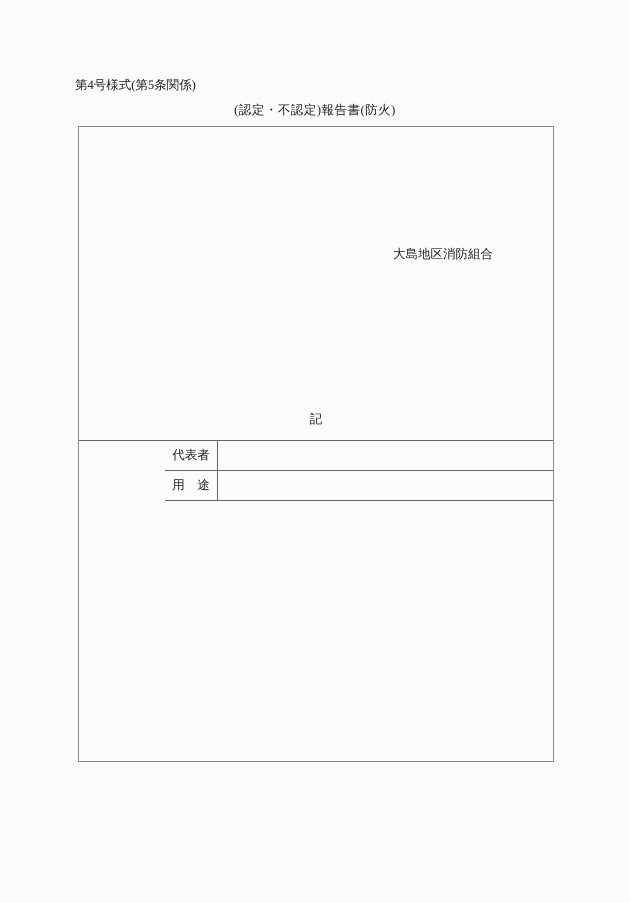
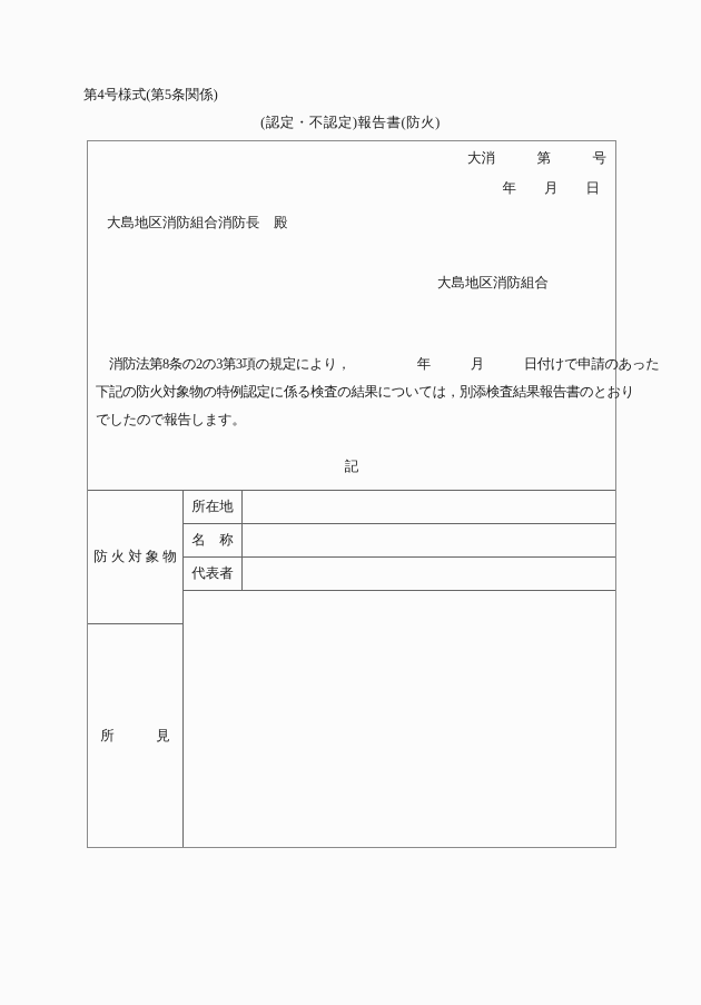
  第4号様式(第5条関係)
  (認定・不認定)報告書(防火)
+ 大消 第 号
+ 年 月 日
+ 大島地区消防組合消防長 殿
  大島地区消防組合
+ 消防法第8条の2の3第3項の規定により， 年 月 日付けで申請のあった
+ 下記の防火対象物の特例認定に係る検査の結果については，別添検査結果報告書のとおり
+ でしたので報告します。
  記
+ 防火対象物
+ 所 見
+ 所在地
+ 名 称
  代表者
- 用 途
